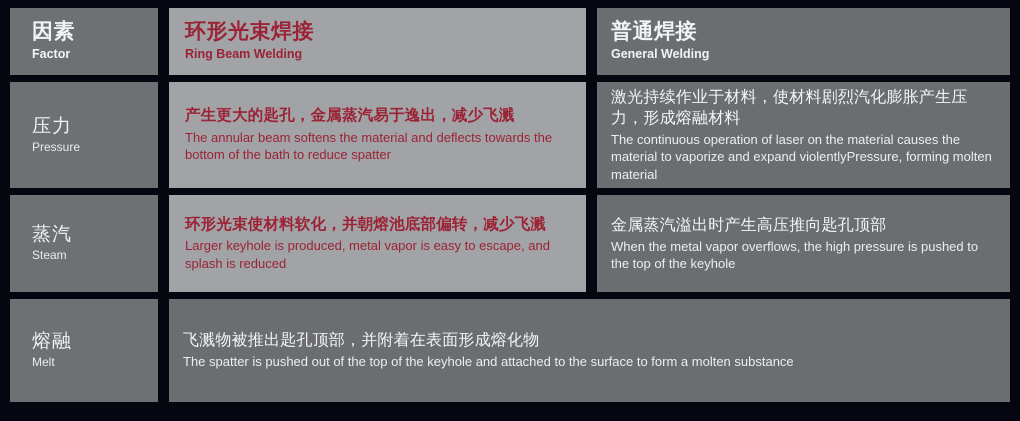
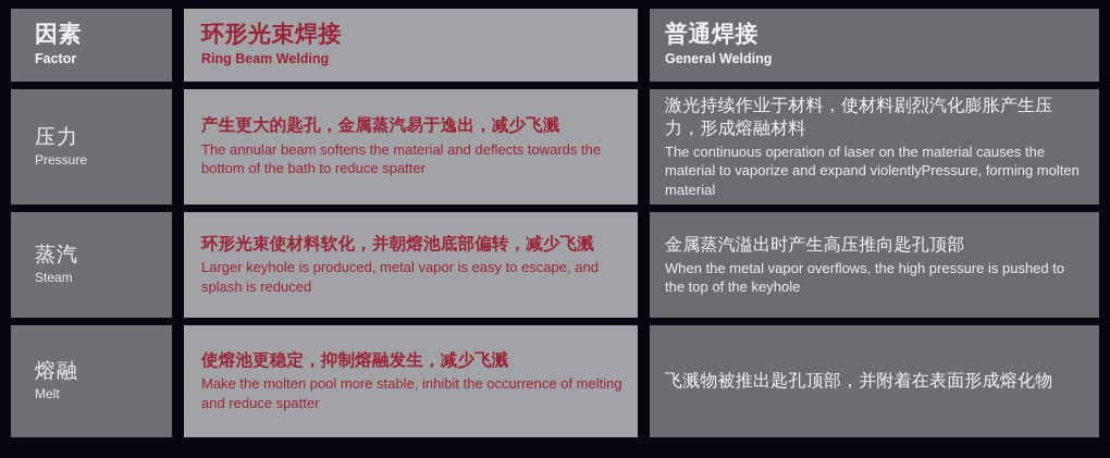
  因素
  Factor
  环形光束焊接
  Ring Beam Welding
  普通焊接
  General Welding
  压力
  Pressure
  产生更大的匙孔，金属蒸汽易于逸出，减少飞溅
  The annular beam softens the material and deflects towards the bottom of the bath to reduce spatter
  激光持续作业于材料，使材料剧烈汽化膨胀产生压力，形成熔融材料
  The continuous operation of laser on the material causes the material to vaporize and expand violentlyPressure, forming molten material
  蒸汽
  Steam
  环形光束使材料软化，并朝熔池底部偏转，减少飞溅
  Larger keyhole is produced, metal vapor is easy to escape, and splash is reduced
  金属蒸汽溢出时产生高压推向匙孔顶部
  When the metal vapor overflows, the high pressure is pushed to the top of the keyhole
  熔融
  Melt
+ 使熔池更稳定，抑制熔融发生，减少飞溅
+ Make the molten pool more stable, inhibit the occurrence of melting and reduce spatter
  飞溅物被推出匙孔顶部，并附着在表面形成熔化物
- The spatter is pushed out of the top of the keyhole and attached to the surface to form a molten substance
